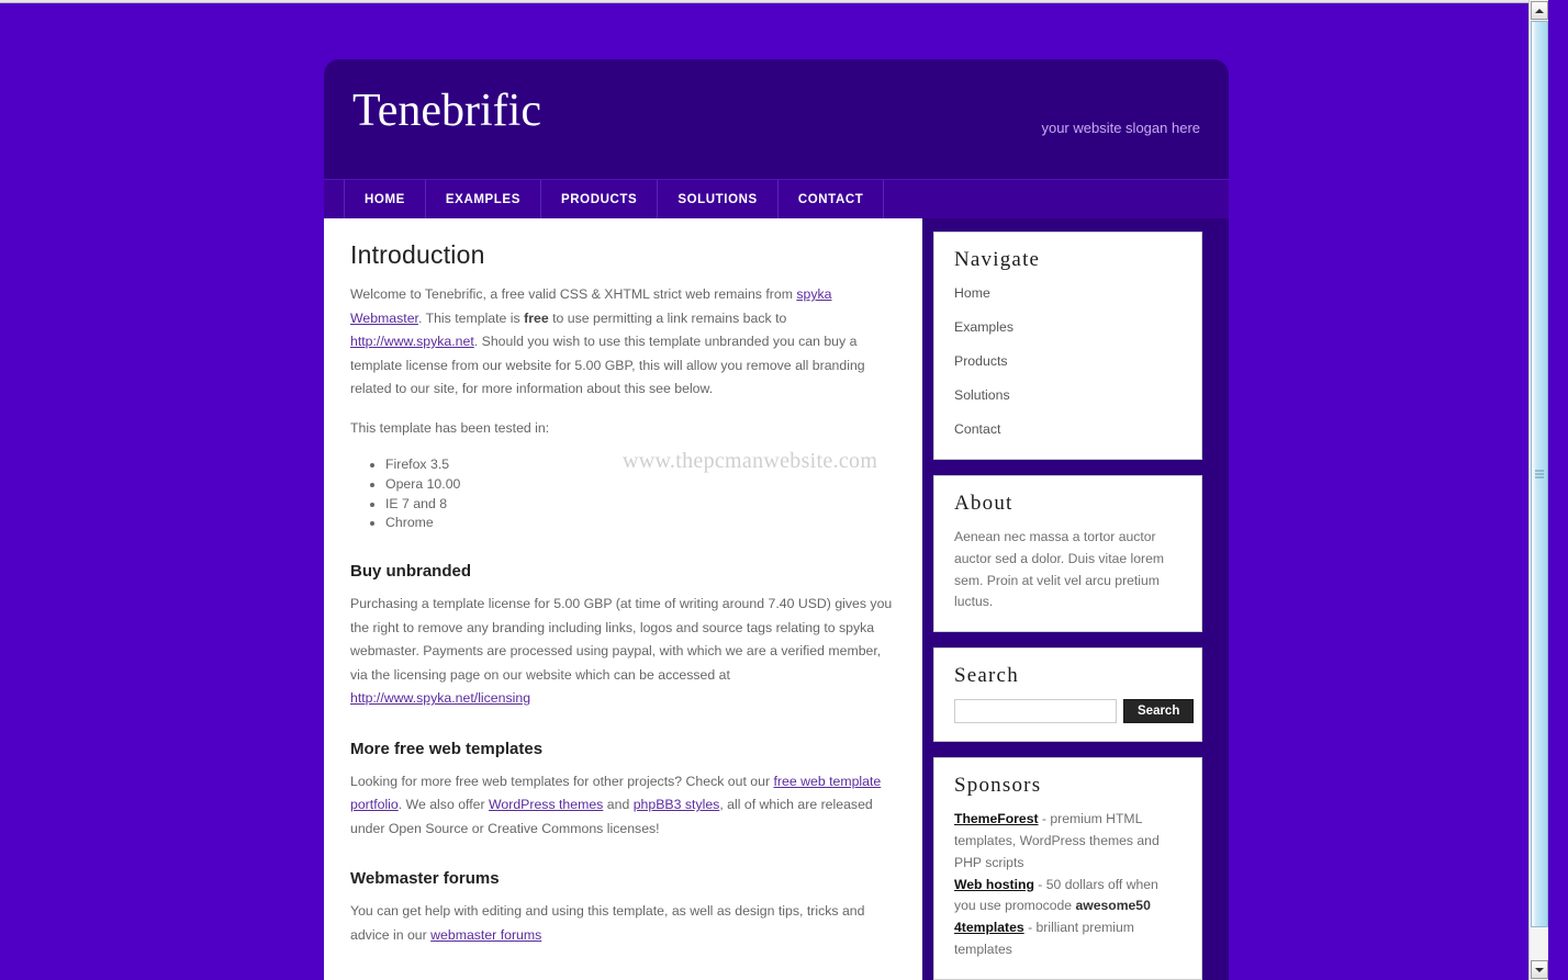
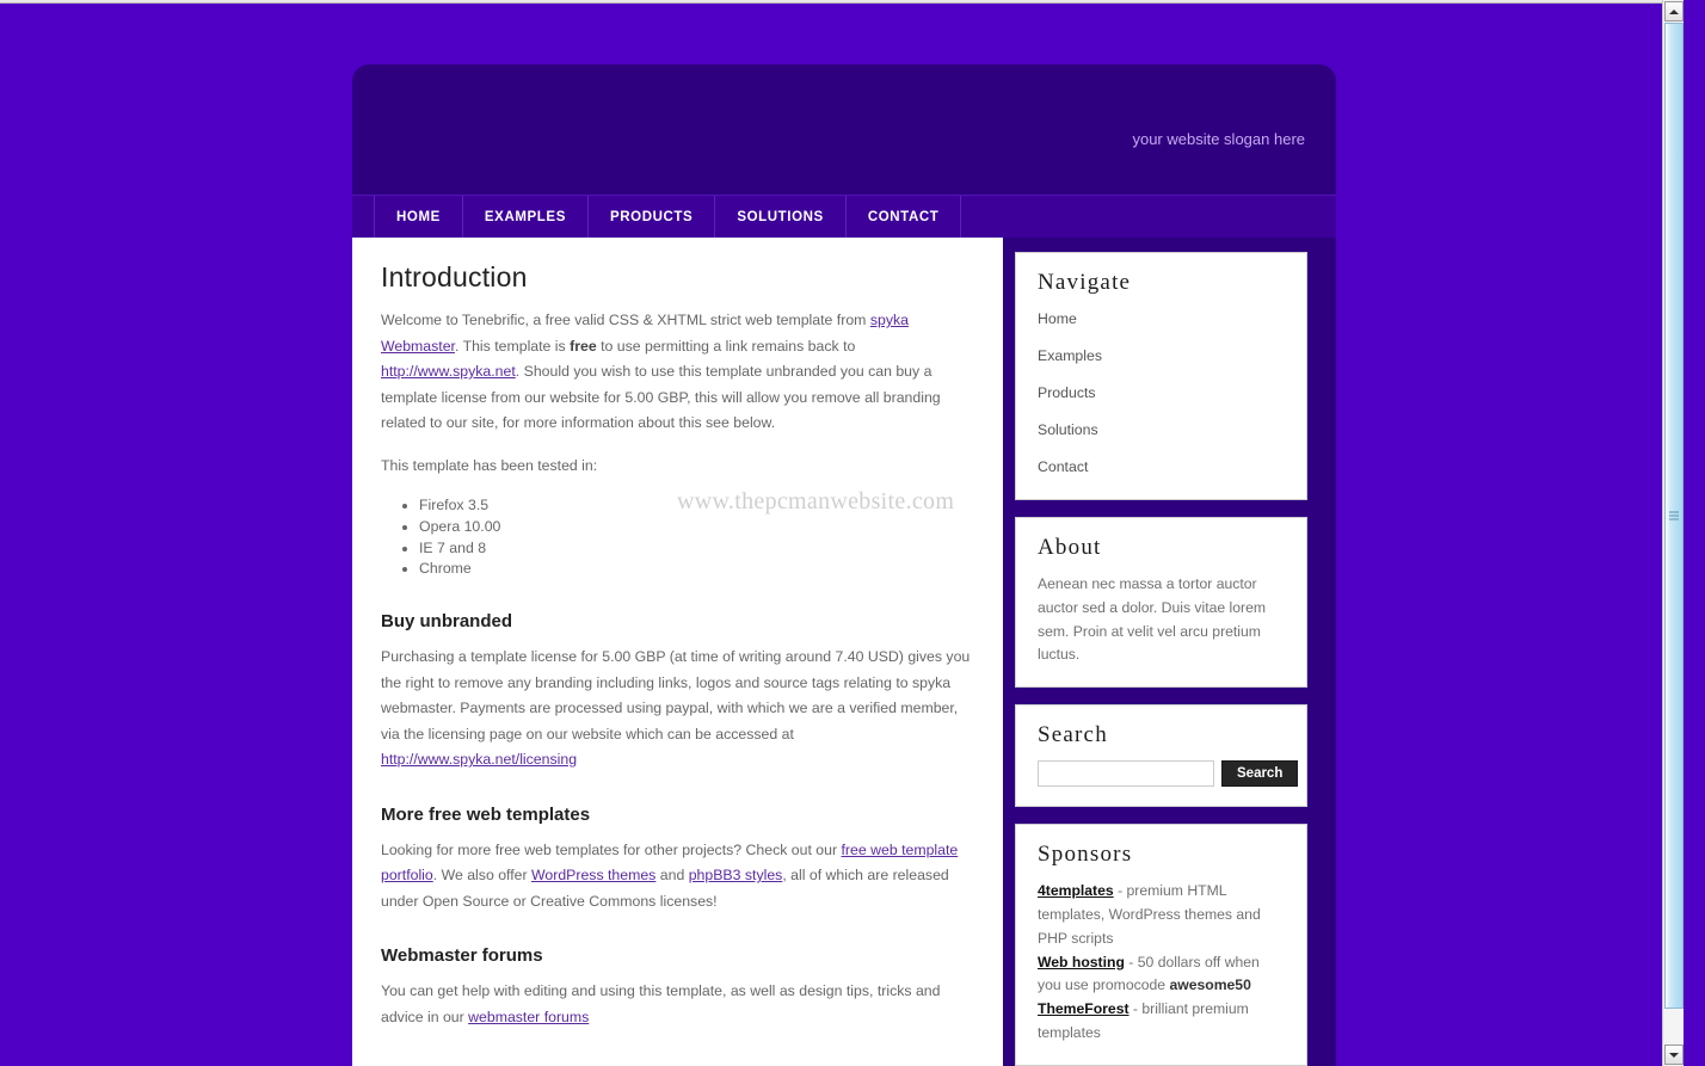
- Tenebrific
  your website slogan here
  HOME
  EXAMPLES
  PRODUCTS
  SOLUTIONS
  CONTACT
  Introduction
- Welcome to Tenebrific, a free valid CSS & XHTML strict web remains from spyka Webmaster. This template is free to use permitting a link remains back to http://www.spyka.net. Should you wish to use this template unbranded you can buy a template license from our website for 5.00 GBP, this will allow you remove all branding related to our site, for more information about this see below.
+ Welcome to Tenebrific, a free valid CSS & XHTML strict web template from spyka Webmaster. This template is free to use permitting a link remains back to http://www.spyka.net. Should you wish to use this template unbranded you can buy a template license from our website for 5.00 GBP, this will allow you remove all branding related to our site, for more information about this see below.
  This template has been tested in:
  Firefox 3.5
  Opera 10.00
  IE 7 and 8
  Chrome
  Buy unbranded
  Purchasing a template license for 5.00 GBP (at time of writing around 7.40 USD) gives you the right to remove any branding including links, logos and source tags relating to spyka webmaster. Payments are processed using paypal, with which we are a verified member, via the licensing page on our website which can be accessed at http://www.spyka.net/licensing
  More free web templates
  Looking for more free web templates for other projects? Check out our free web template portfolio. We also offer WordPress themes and phpBB3 styles, all of which are released under Open Source or Creative Commons licenses!
  Webmaster forums
  You can get help with editing and using this template, as well as design tips, tricks and advice in our webmaster forums
  www.thepcmanwebsite.com
  Navigate
  Home
  Examples
  Products
  Solutions
  Contact
  About
  Aenean nec massa a tortor auctor auctor sed a dolor. Duis vitae lorem sem. Proin at velit vel arcu pretium luctus.
  Search
  Search
  Sponsors
- ThemeForest - premium HTML templates, WordPress themes and PHP scripts
+ 4templates - premium HTML templates, WordPress themes and PHP scripts
  Web hosting - 50 dollars off when you use promocode awesome50
- 4templates - brilliant premium templates
+ ThemeForest - brilliant premium templates
